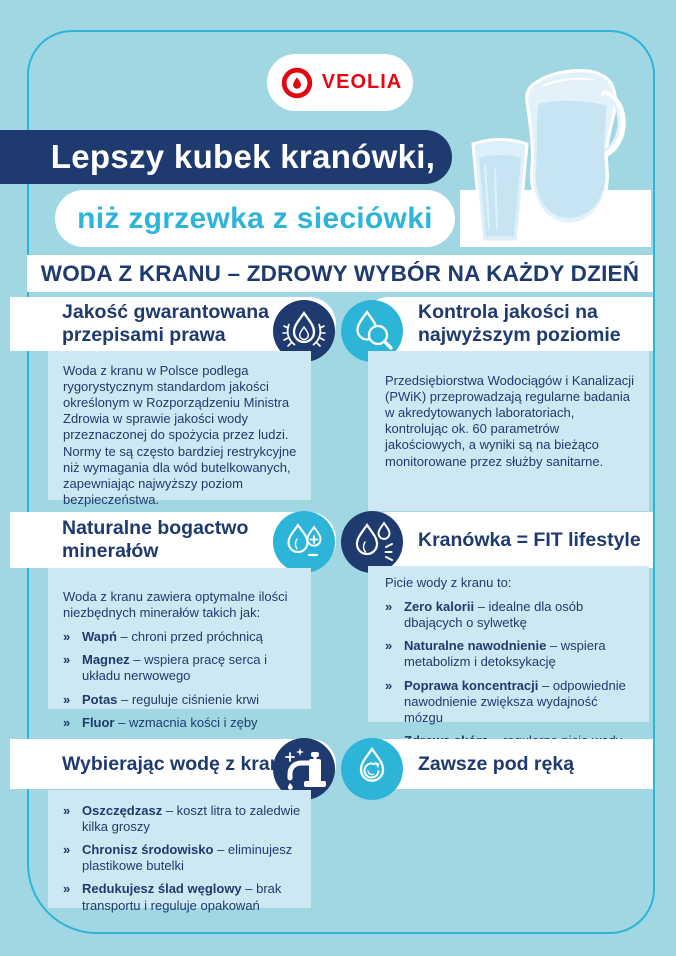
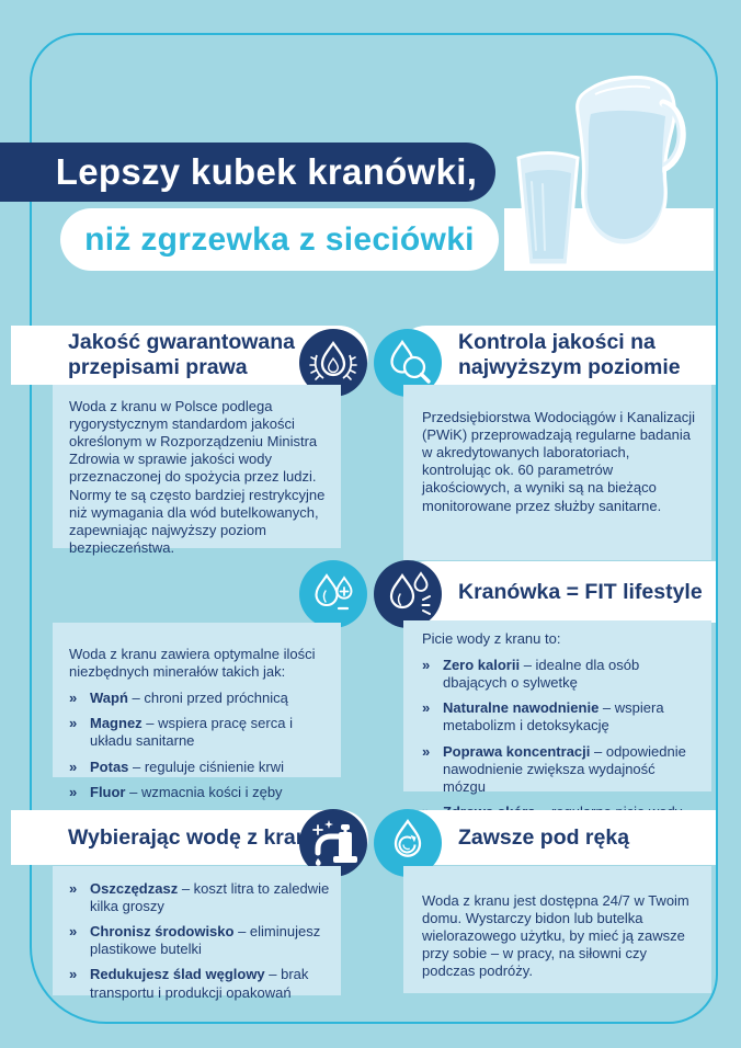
- VEOLIA
  Lepszy kubek kranówki,
  niż zgrzewka z sieciówki
- WODA Z KRANU – ZDROWY WYBÓR NA KAŻDY DZIEŃ
  Jakość gwarantowana
  przepisami prawa
  Woda z kranu w Polsce podlega rygorystycznym standardom jakości określonym w Rozporządzeniu Ministra Zdrowia w sprawie jakości wody przeznaczonej do spożycia przez ludzi. Normy te są często bardziej restrykcyjne niż wymagania dla wód butelkowanych, zapewniając najwyższy poziom bezpieczeństwa.
  Kontrola jakości na
  najwyższym poziomie
  Przedsiębiorstwa Wodociągów i Kanalizacji (PWiK) przeprowadzają regularne badania w akredytowanych laboratoriach, kontrolując ok. 60 parametrów jakościowych, a wyniki są na bieżąco monitorowane przez służby sanitarne.
- Naturalne bogactwo
- minerałów
  Woda z kranu zawiera optymalne ilości niezbędnych minerałów takich jak:
  »
  Wapń – chroni przed próchnicą
  »
- Magnez – wspiera pracę serca i układu nerwowego
+ Magnez – wspiera pracę serca i układu sanitarne
  »
  Potas – reguluje ciśnienie krwi
  »
  Fluor – wzmacnia kości i zęby
  Kranówka = FIT lifestyle
  Picie wody z kranu to:
  »
  Zero kalorii – idealne dla osób dbających o sylwetkę
  »
  Naturalne nawodnienie – wspiera metabolizm i detoksykację
  »
  Poprawa koncentracji – odpowiednie nawodnienie zwiększa wydajność mózgu
  Wybierając wodę z kra
  »
  Oszczędzasz – koszt litra to zaledwie kilka groszy
  »
  Chronisz środowisko – eliminujesz plastikowe butelki
  »
- Redukujesz ślad węglowy – brak transportu i reguluje opakowań
+ Redukujesz ślad węglowy – brak transportu i produkcji opakowań
  Zawsze pod ręką
+ Woda z kranu jest dostępna 24/7 w Twoim domu. Wystarczy bidon lub butelka wielorazowego użytku, by mieć ją zawsze przy sobie – w pracy, na siłowni czy podczas podróży.
